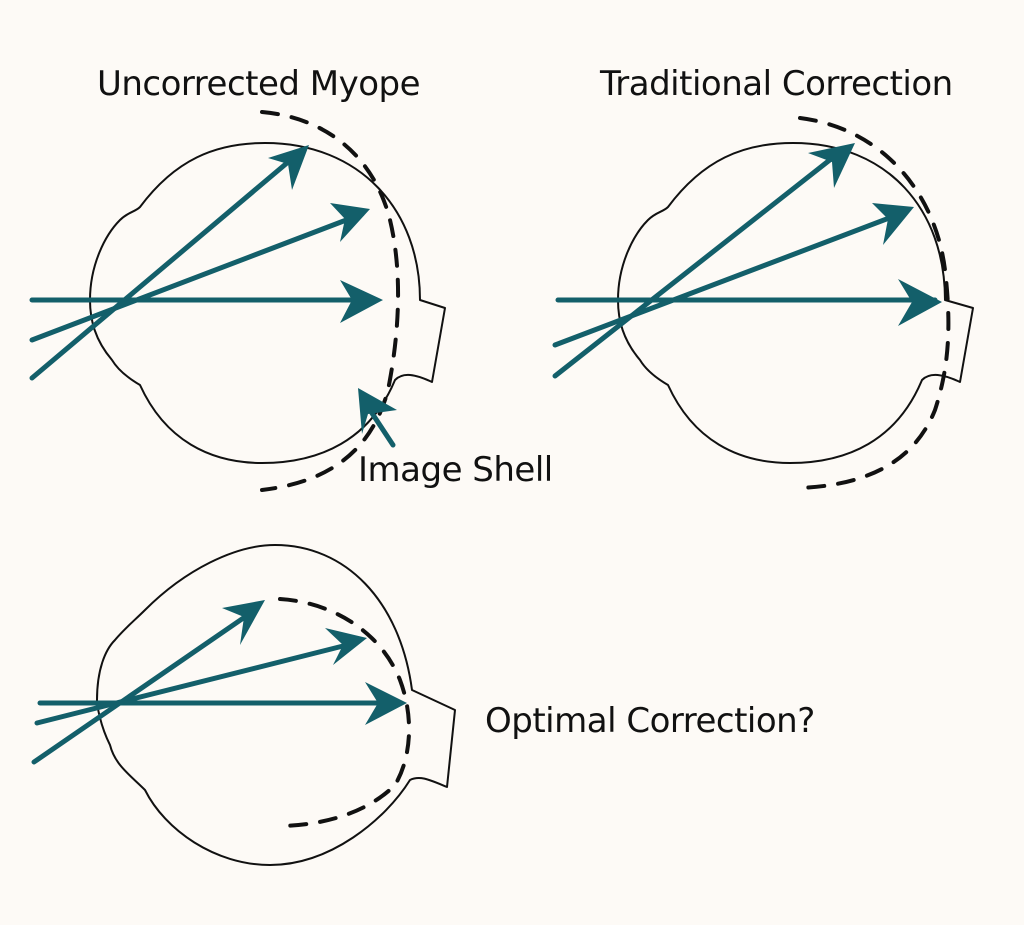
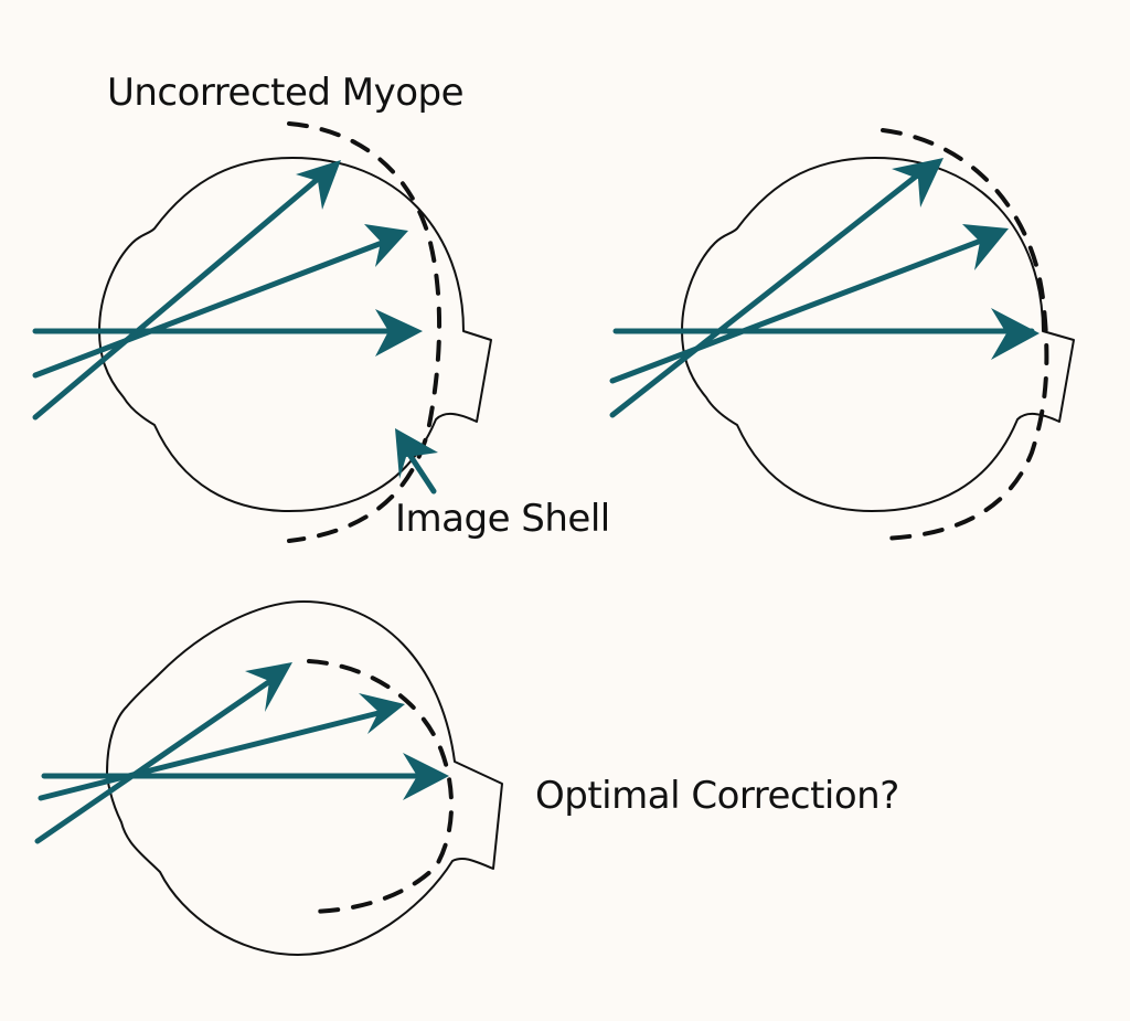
  Uncorrected Myope
  Image Shell
- Traditional Correction
  Optimal Correction?
